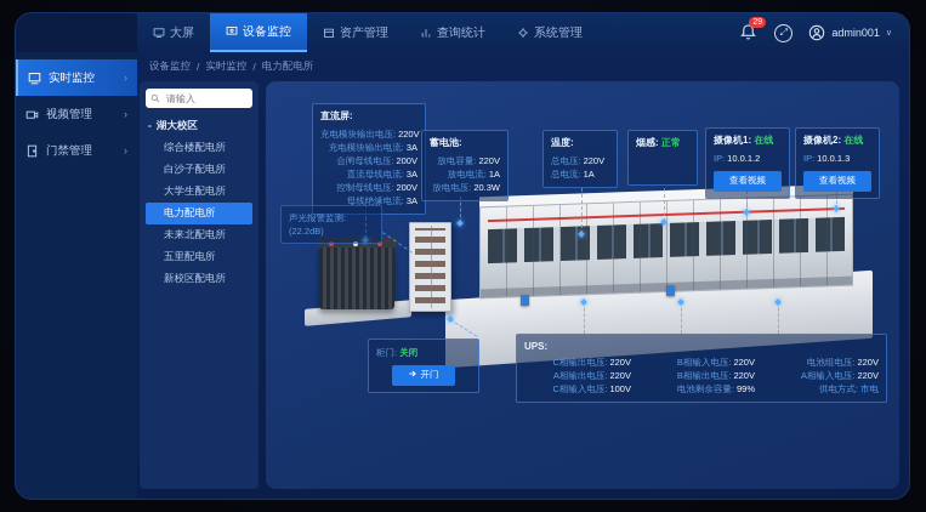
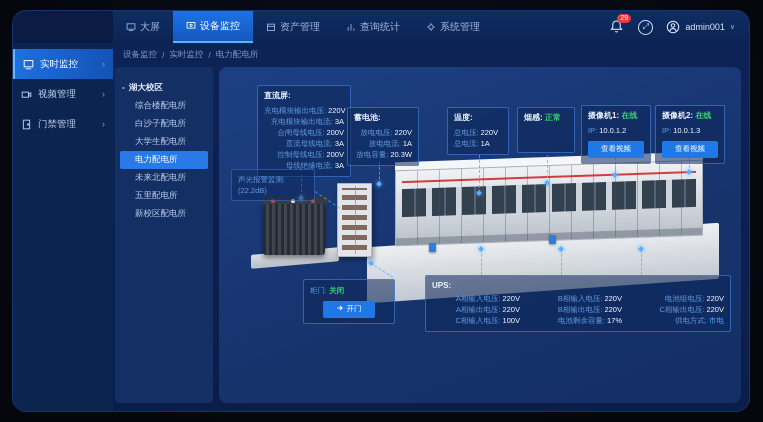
  大屏
  设备监控
  资产管理
  查询统计
  系统管理
  ⤢
  admin001
  实时监控
  ›
  视频管理
  ›
  门禁管理
  ›
  设备监控
  /
  实时监控
  /
  电力配电所
- 请输入
  -
  湖大校区
  综合楼配电所
  白沙子配电所
  大学生配电所
  电力配电所
  未来北配电所
  五里配电所
  新校区配电所
  直流屏:
  充电模块输出电压: 220V
  充电模块输出电流: 3A
  合闸母线电压: 200V
  直流母线电流: 3A
  控制母线电压: 200V
  母线绝缘电流: 3A
  蓄电池:
- 放电容量: 220V
+ 放电电压: 220V
  放电电流: 1A
- 放电电压: 20.3W
+ 放电容量: 20.3W
  温度:
  总电压: 220V
  总电流: 1A
  烟感: 正常
  摄像机1: 在线
  IP: 10.0.1.2
  查看视频
  摄像机2: 在线
  IP: 10.0.1.3
  查看视频
  声光报警监测:
  (22.2dB)
  柜门: 关闭
  开门
  UPS:
- C相输出电压: 220V
+ A相输入电压: 220V
  A相输出电压: 220V
  C相输入电压: 100V
  B相输入电压: 220V
  B相输出电压: 220V
- 电池剩余容量: 99%
+ 电池剩余容量: 17%
  电池组电压: 220V
- A相输入电压: 220V
+ C相输出电压: 220V
  供电方式: 市电
